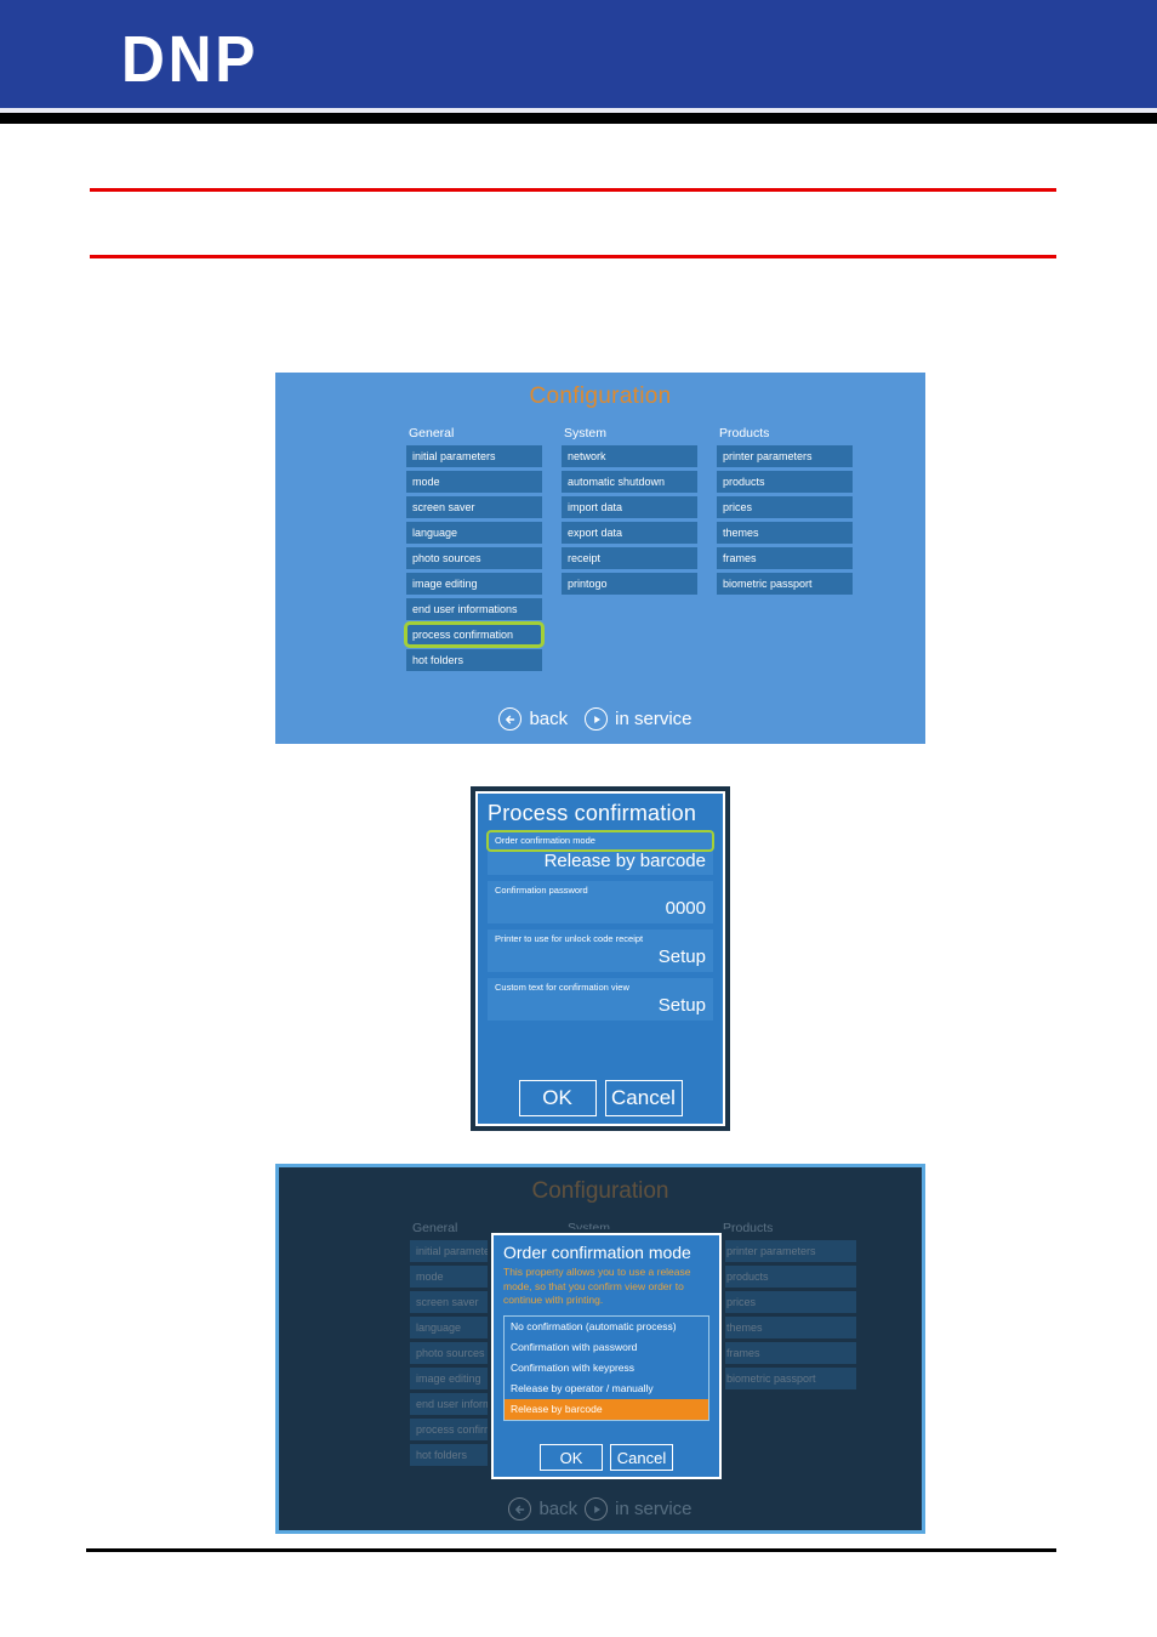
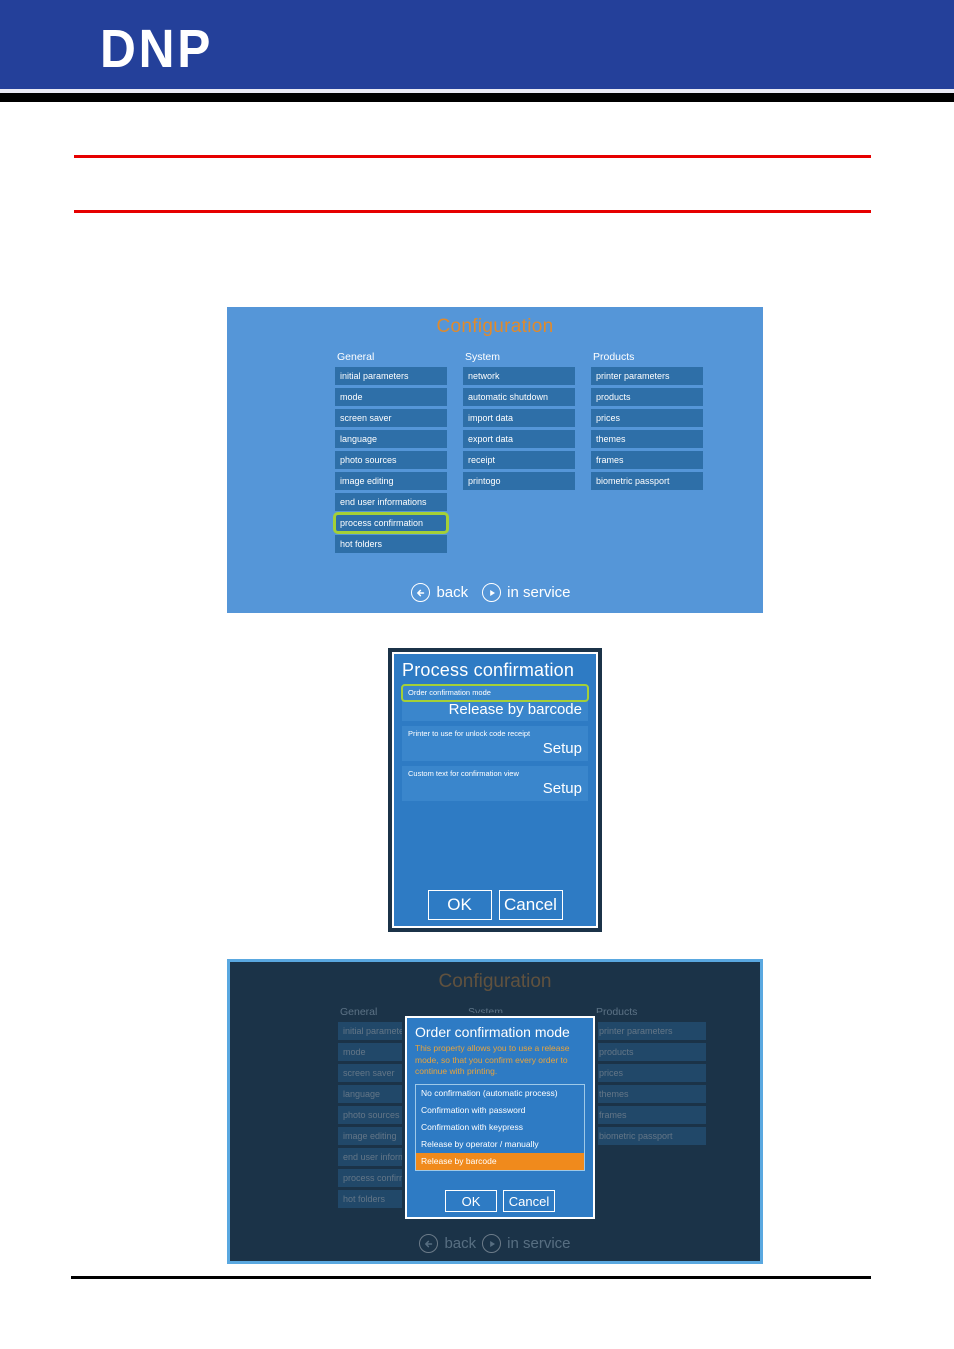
  DNP
  Configuration
  General
  initial parameters
  mode
  screen saver
  language
  photo sources
  image editing
  end user informations
  process confirmation
  hot folders
  System
  network
  automatic shutdown
  import data
  export data
  receipt
  printogo
  Products
  printer parameters
  products
  prices
  themes
  frames
  biometric passport
  back
  in service
  Process confirmation
  Order confirmation mode
  Release by barcode
- Confirmation password
- 0000
  Printer to use for unlock code receipt
  Setup
  Custom text for confirmation view
  Setup
  OK
  Cancel
  Configuration
  General
  initial paramet
  mode
  screen saver
  language
  photo sources
  image editing
  hot folders
  System
  Products
  printer parameters
  products
  prices
  themes
  frames
  biometric passport
  back
  in service
  Order confirmation mode
- This property allows you to use a release mode, so that you confirm view order to continue with printing.
+ This property allows you to use a release mode, so that you confirm every order to continue with printing.
  No confirmation (automatic process)
  Confirmation with password
  Confirmation with keypress
  Release by operator / manually
  Release by barcode
  OK
  Cancel
